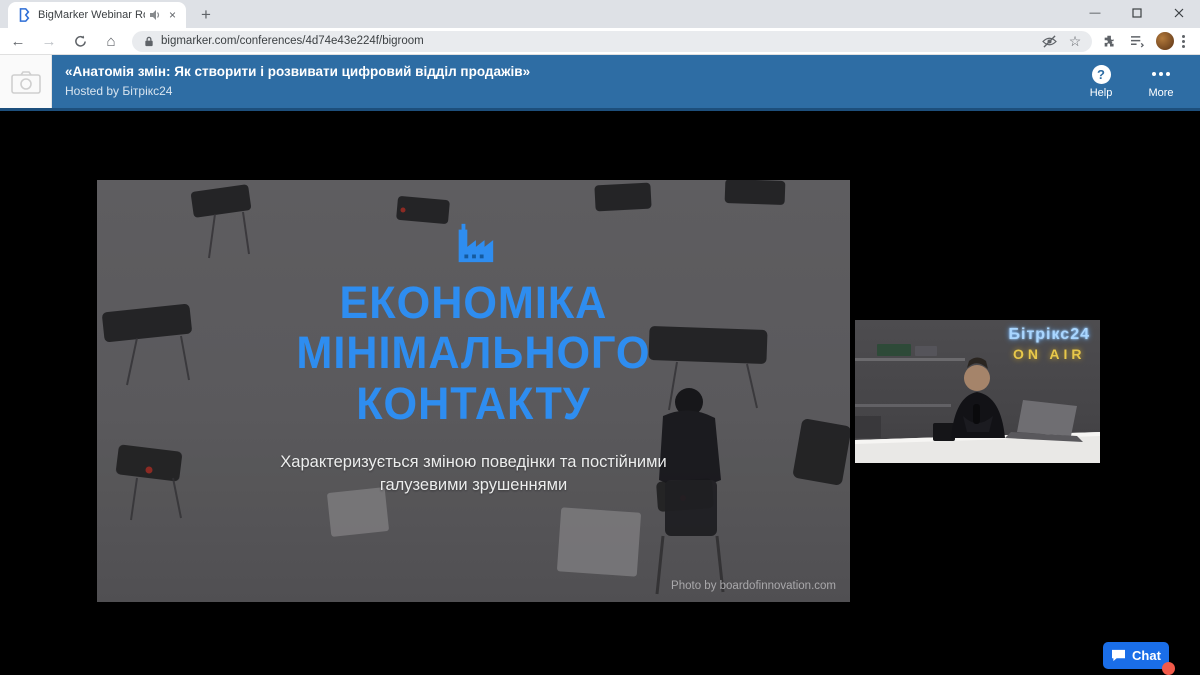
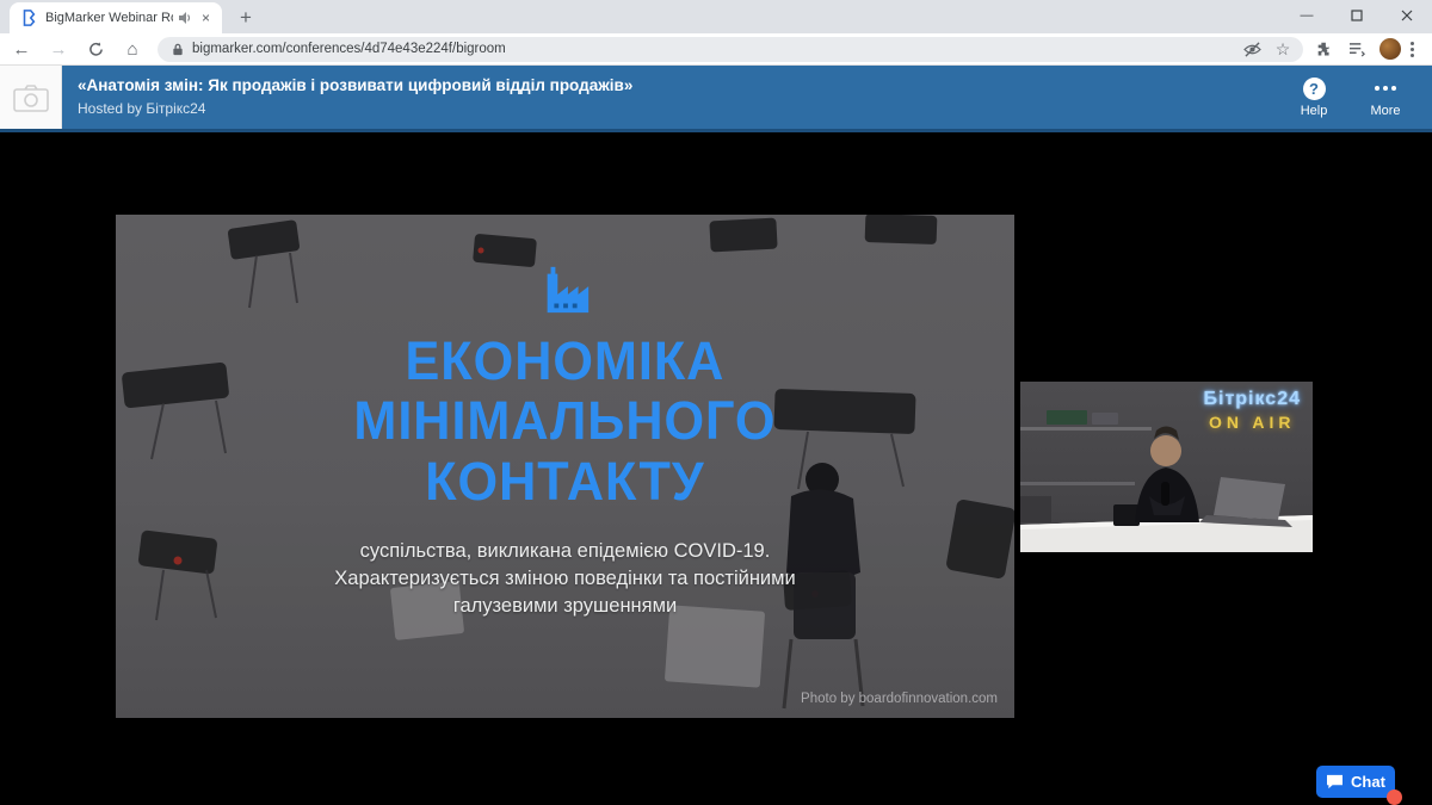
  BigMarker Webinar R
  ×
  +
  —
  ←
  →
  ⌂
  bigmarker.com/conferences/4d74e43e224f/bigroom
  ☆
- «Анатомія змін: Як створити і розвивати цифровий відділ продажів»
+ «Анатомія змін: Як продажів і розвивати цифровий відділ продажів»
  Hosted by Бітрікс24
  ?
  Help
  More
  ЕКОНОМІКА
  МІНІМАЛЬНОГО
  КОНТАКТУ
+ суспільства, викликана епідемією COVID-19.
  Характеризується зміною поведінки та постійними
  галузевими зрушеннями
  Photo by boardofinnovation.com
  Бітрікс24
  ON AIR
  Chat
